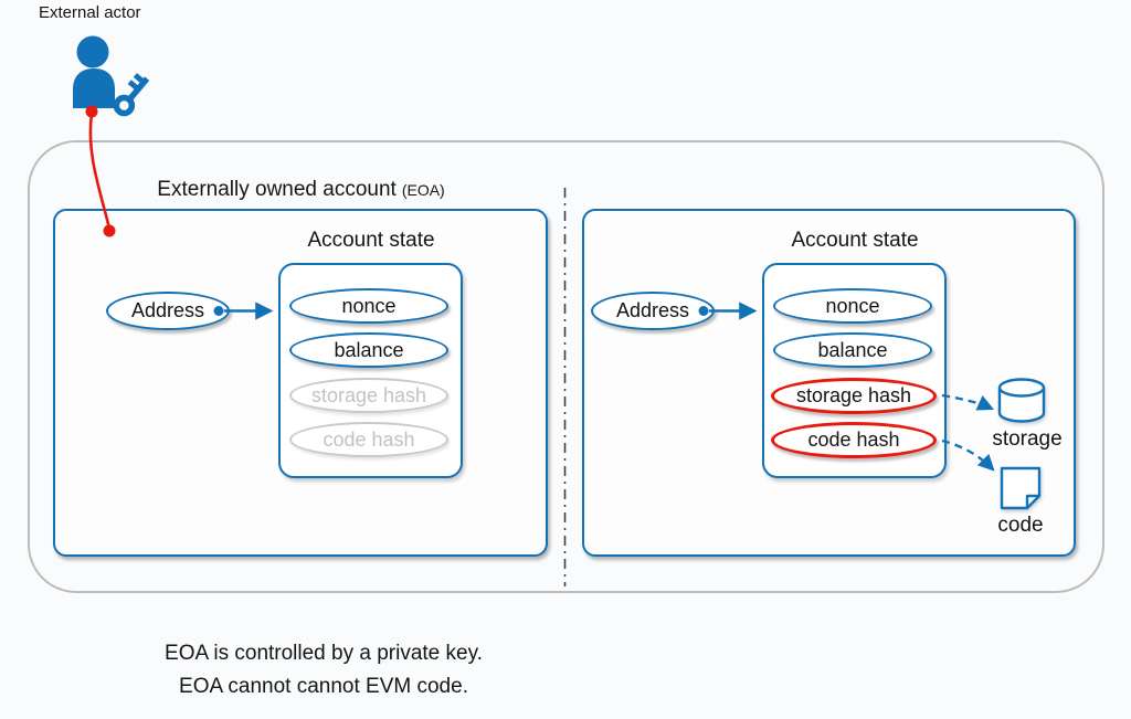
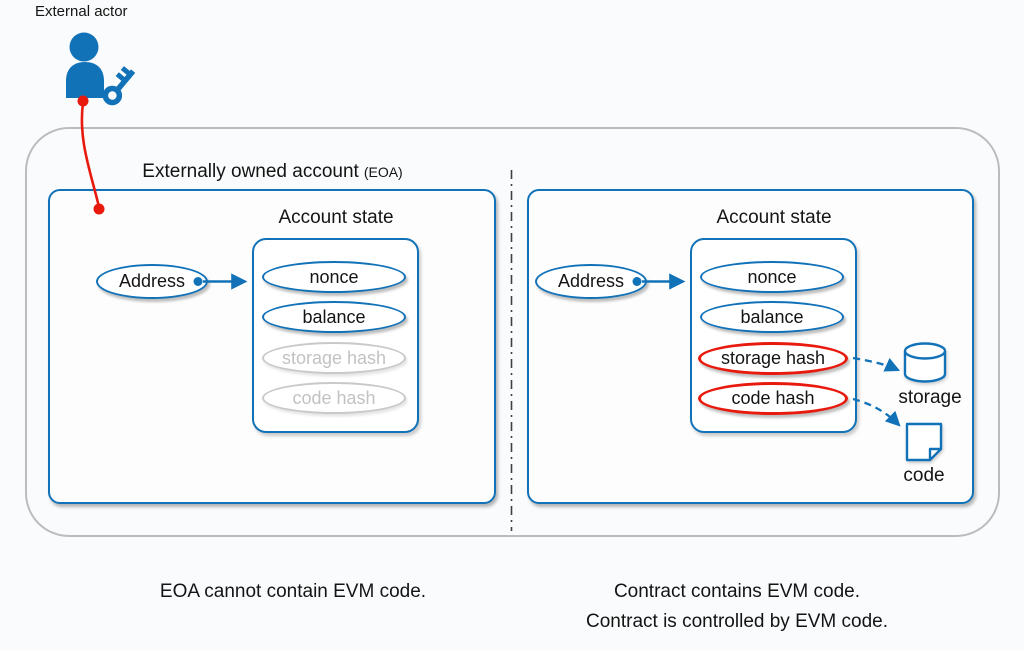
  External actor
  Externally owned account (EOA)
  Account state
  Address
  nonce
  balance
  storage hash
  code hash
  Account state
  Address
  nonce
  balance
  storage hash
  code hash
  storage
  code
- EOA is controlled by a private key.
- EOA cannot cannot EVM code.
+ EOA cannot contain EVM code.
+ Contract contains EVM code.
+ Contract is controlled by EVM code.
